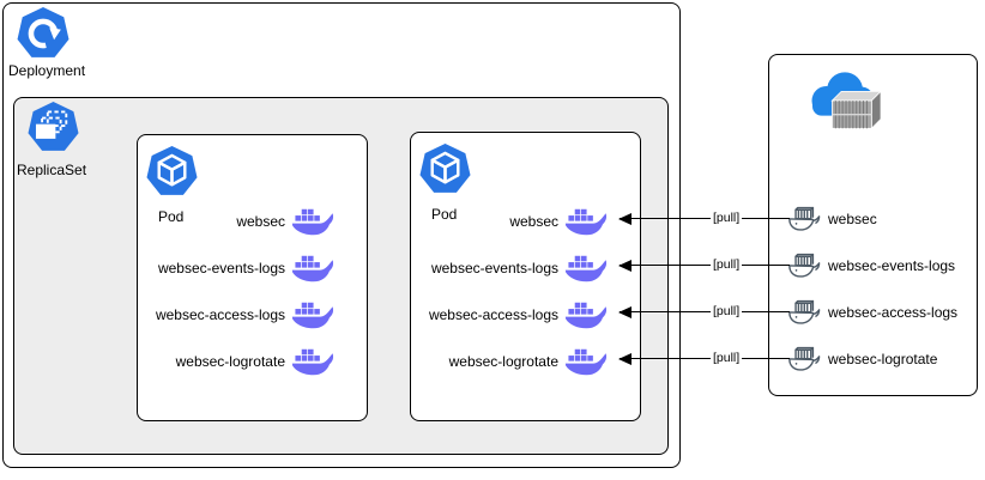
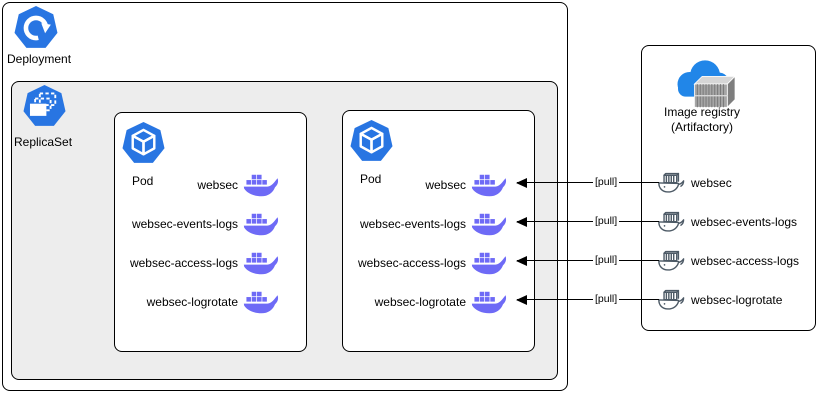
  Deployment
  ReplicaSet
  Pod
  websec
  websec-events-logs
  websec-access-logs
  websec-logrotate
  Pod
  websec
  websec-events-logs
  websec-access-logs
  websec-logrotate
+ Image registry
+ (Artifactory)
  websec
  websec-events-logs
  websec-access-logs
  websec-logrotate
  [pull]
  [pull]
  [pull]
  [pull]
